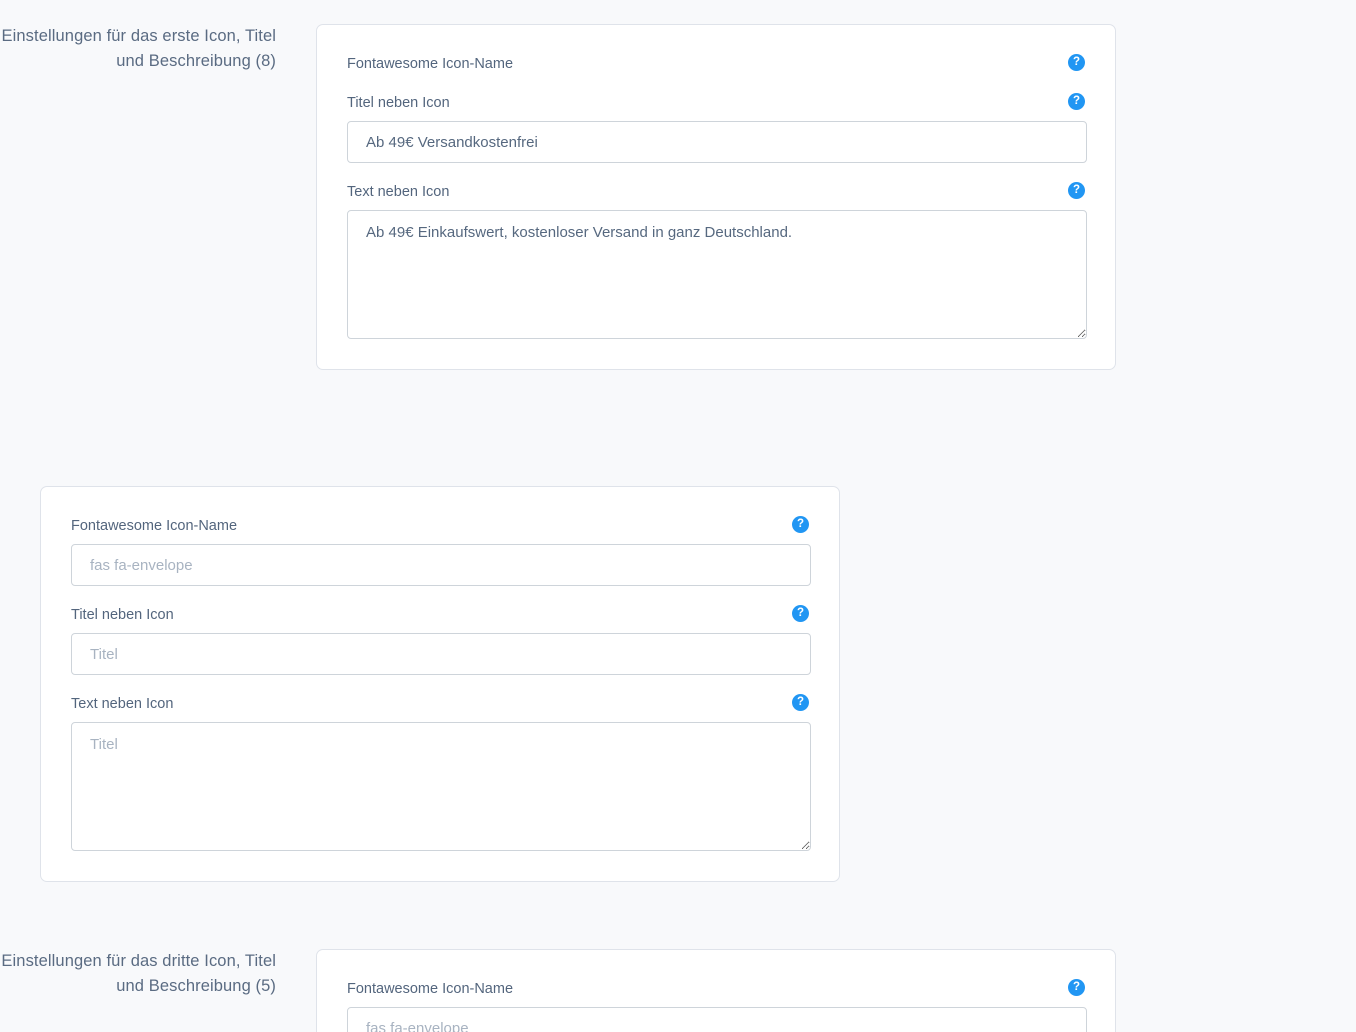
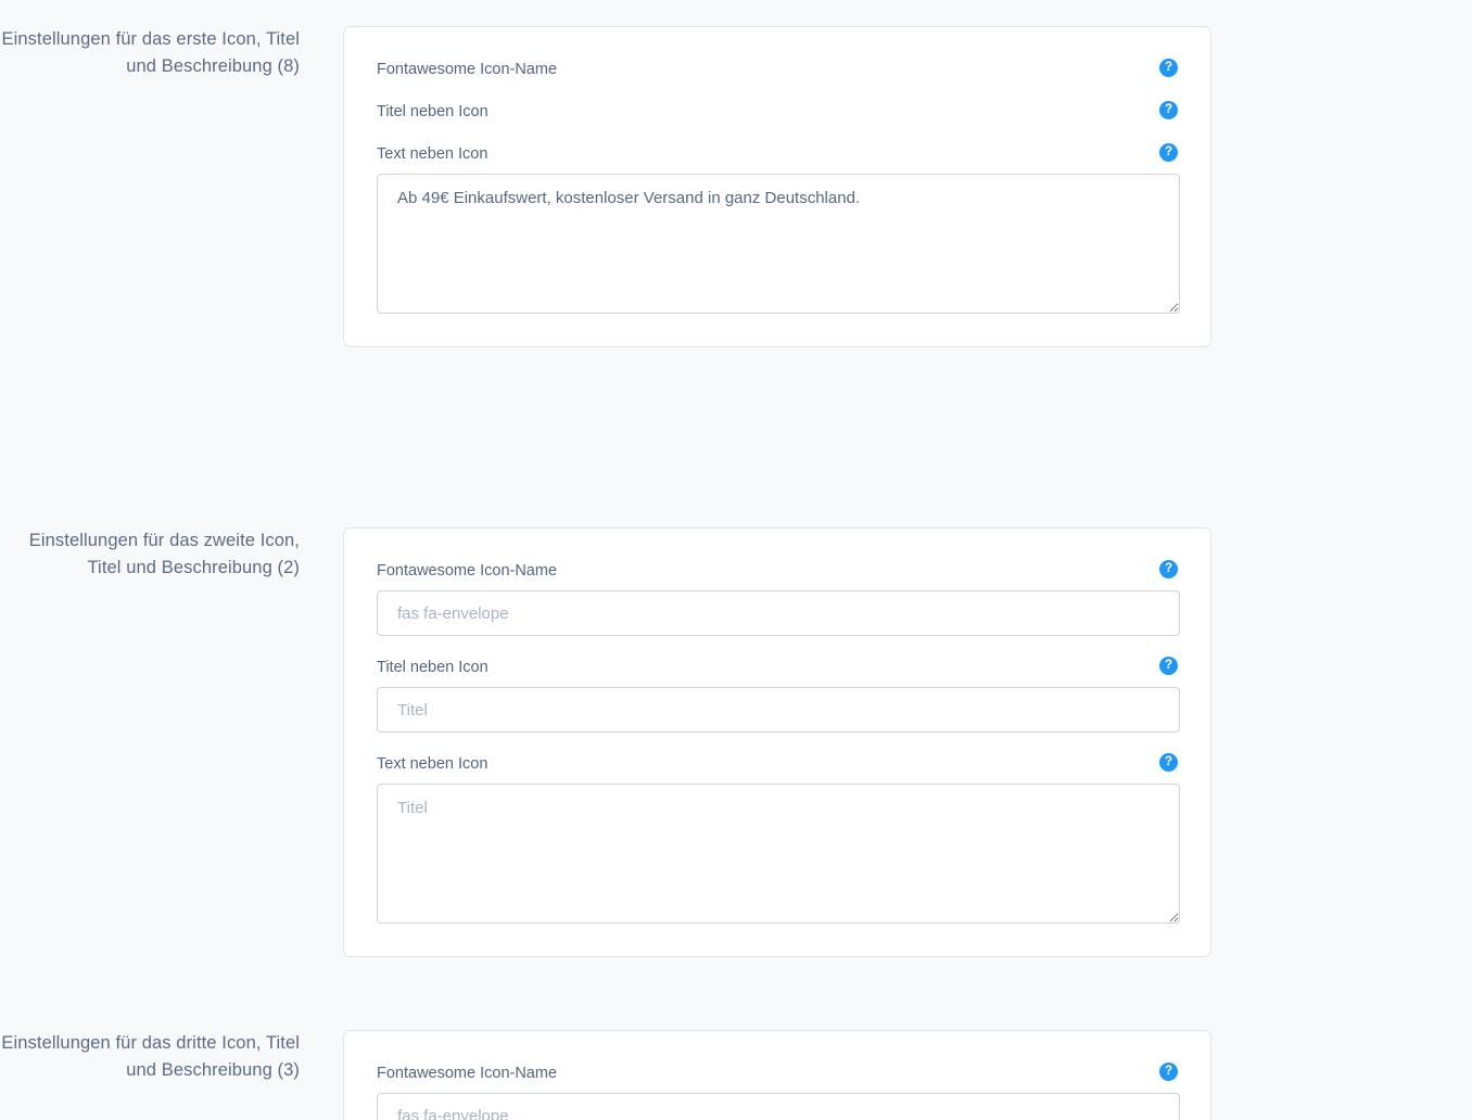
  Einstellungen für das erste Icon, Titel und Beschreibung (8)
  Fontawesome Icon-Name
  ?
  Titel neben Icon
  ?
- Ab 49€ Versandkostenfrei
  Text neben Icon
  ?
  Ab 49€ Einkaufswert, kostenloser Versand in ganz Deutschland.
+ Einstellungen für das zweite Icon, Titel und Beschreibung (2)
  Fontawesome Icon-Name
  ?
  fas fa-envelope
  Titel neben Icon
  ?
  Titel
  Text neben Icon
  ?
  Titel
- Einstellungen für das dritte Icon, Titel und Beschreibung (5)
+ Einstellungen für das dritte Icon, Titel und Beschreibung (3)
  Fontawesome Icon-Name
  ?
  fas fa-envelope
